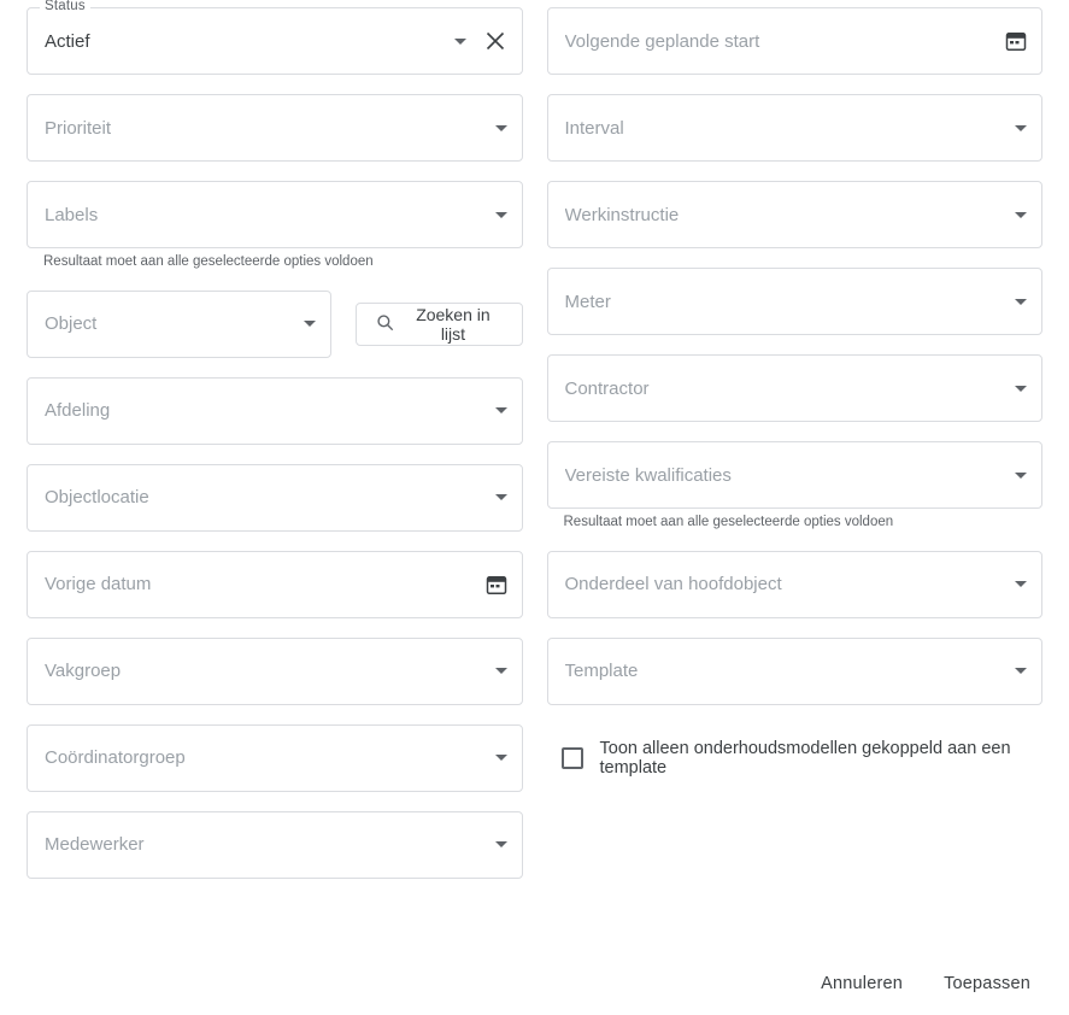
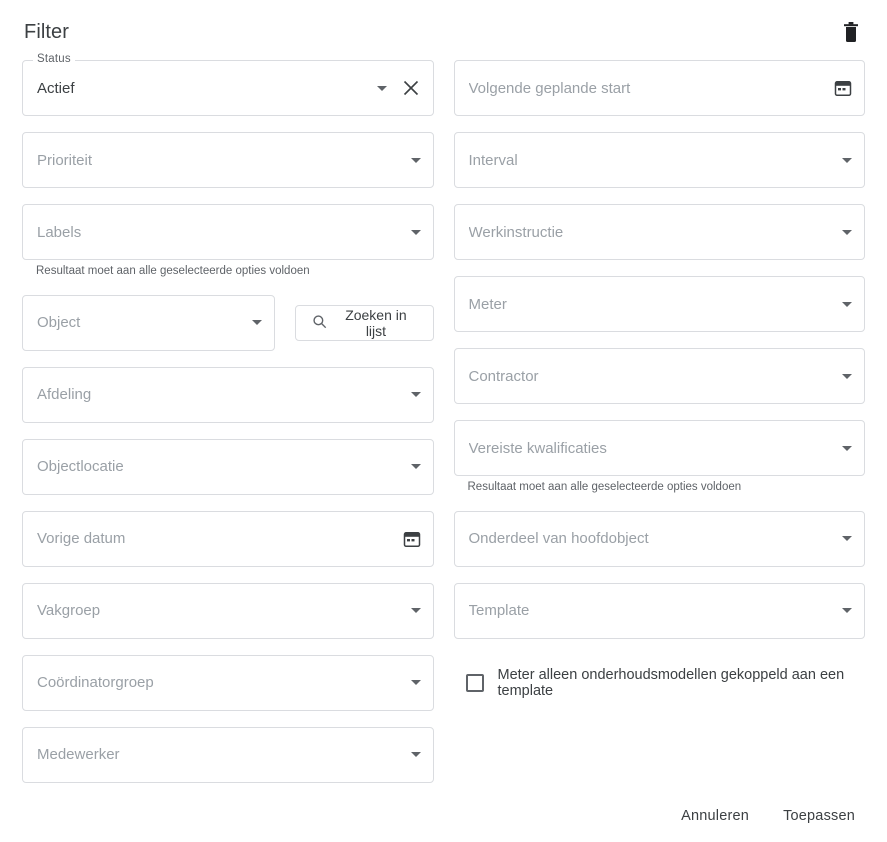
+ Filter
  Status
  Actief
  Prioriteit
  Labels
  Resultaat moet aan alle geselecteerde opties voldoen
  Object
  Zoeken in lijst
  Afdeling
  Objectlocatie
  Vorige datum
  Vakgroep
  Coördinatorgroep
  Medewerker
  Volgende geplande start
  Interval
  Werkinstructie
  Meter
  Contractor
  Vereiste kwalificaties
  Resultaat moet aan alle geselecteerde opties voldoen
  Onderdeel van hoofdobject
  Template
- Toon alleen onderhoudsmodellen gekoppeld aan een template
+ Meter alleen onderhoudsmodellen gekoppeld aan een template
  Annuleren
  Toepassen
